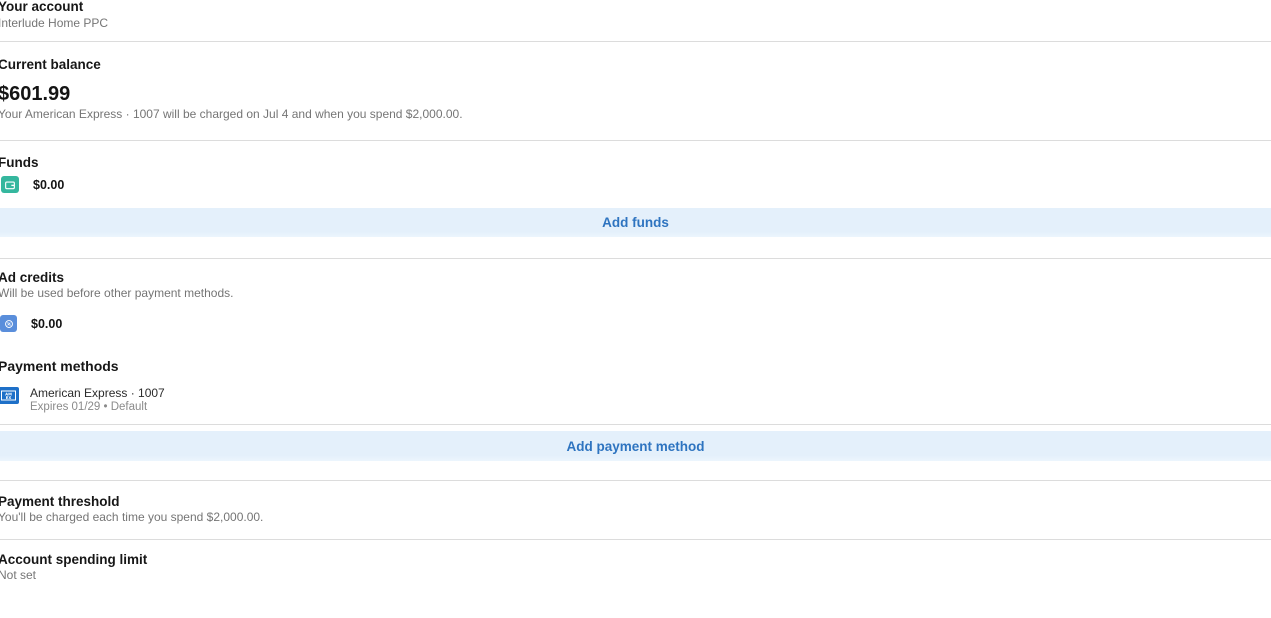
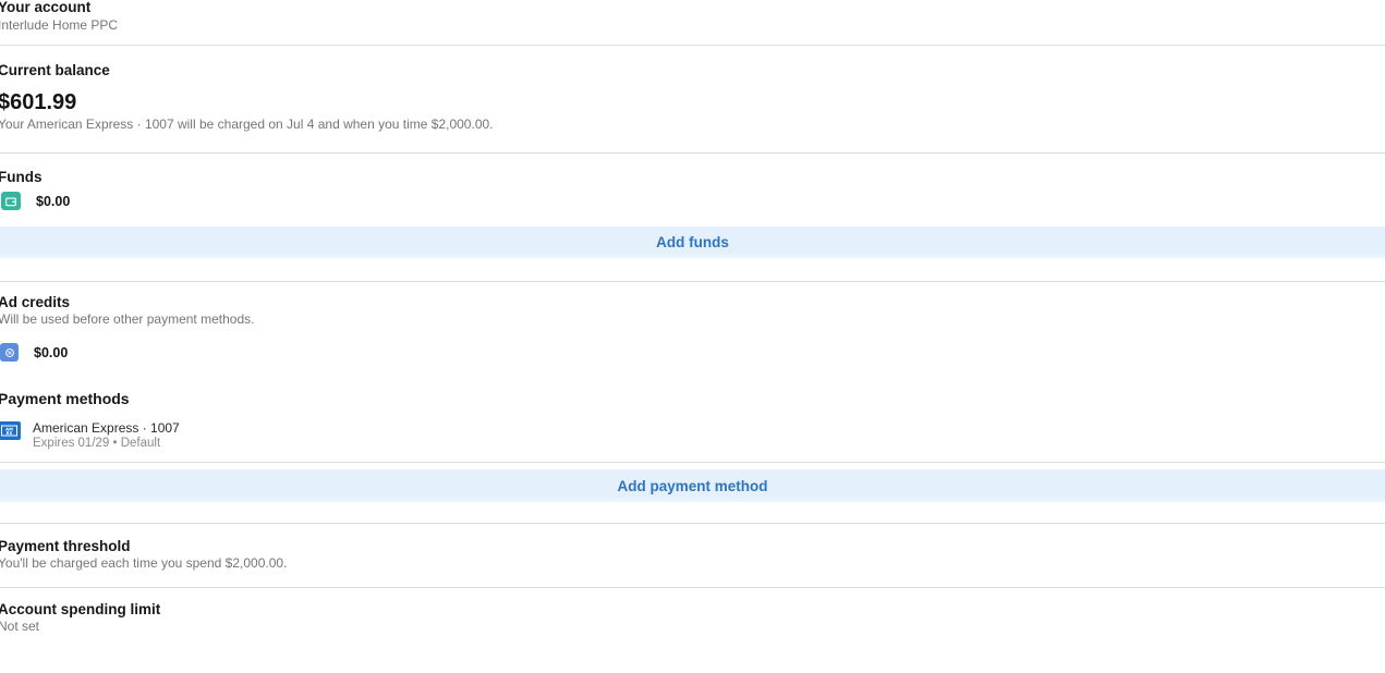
  Your account
  nterlude Home PPC
  Current balance
  $601.99
- Your American Express · 1007 will be charged on Jul 4 and when you spend $2,000.00.
+ Your American Express · 1007 will be charged on Jul 4 and when you time $2,000.00.
  Funds
  $0.00
  Add funds
  Ad credits
  Will be used before other payment methods.
  $0.00
  Payment methods
  American Express · 1007
  Expires 01/29 • Default
  Add payment method
  Payment threshold
  You'll be charged each time you spend $2,000.00.
  Account spending limit
  Not set
